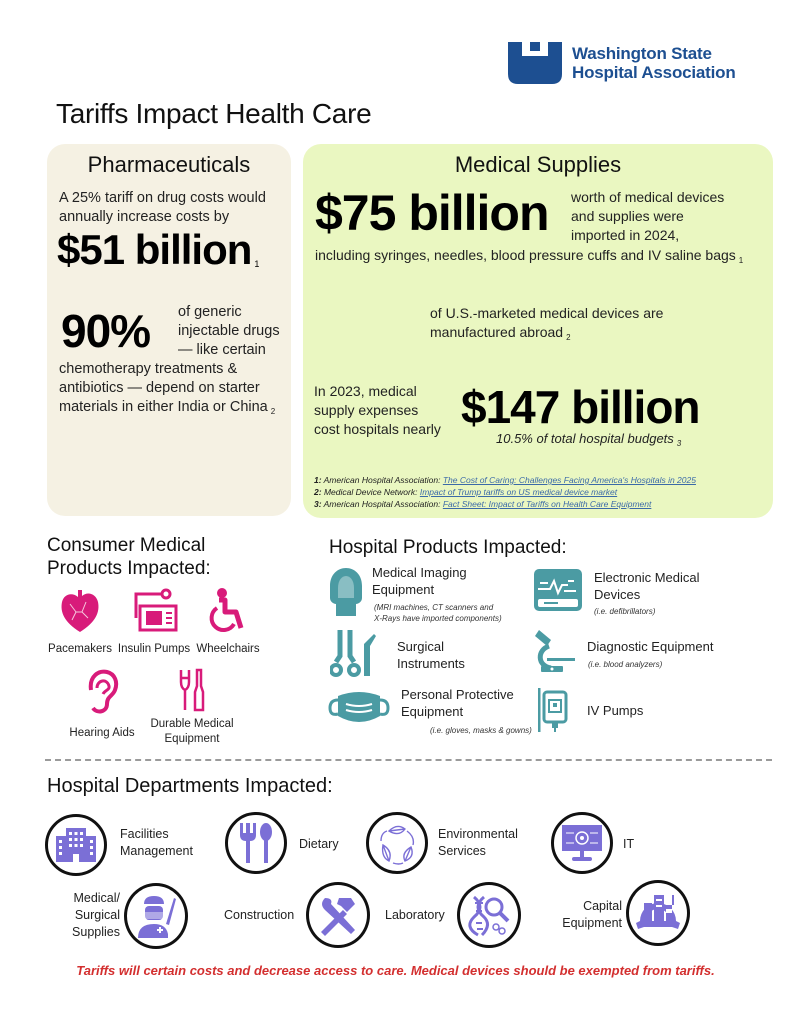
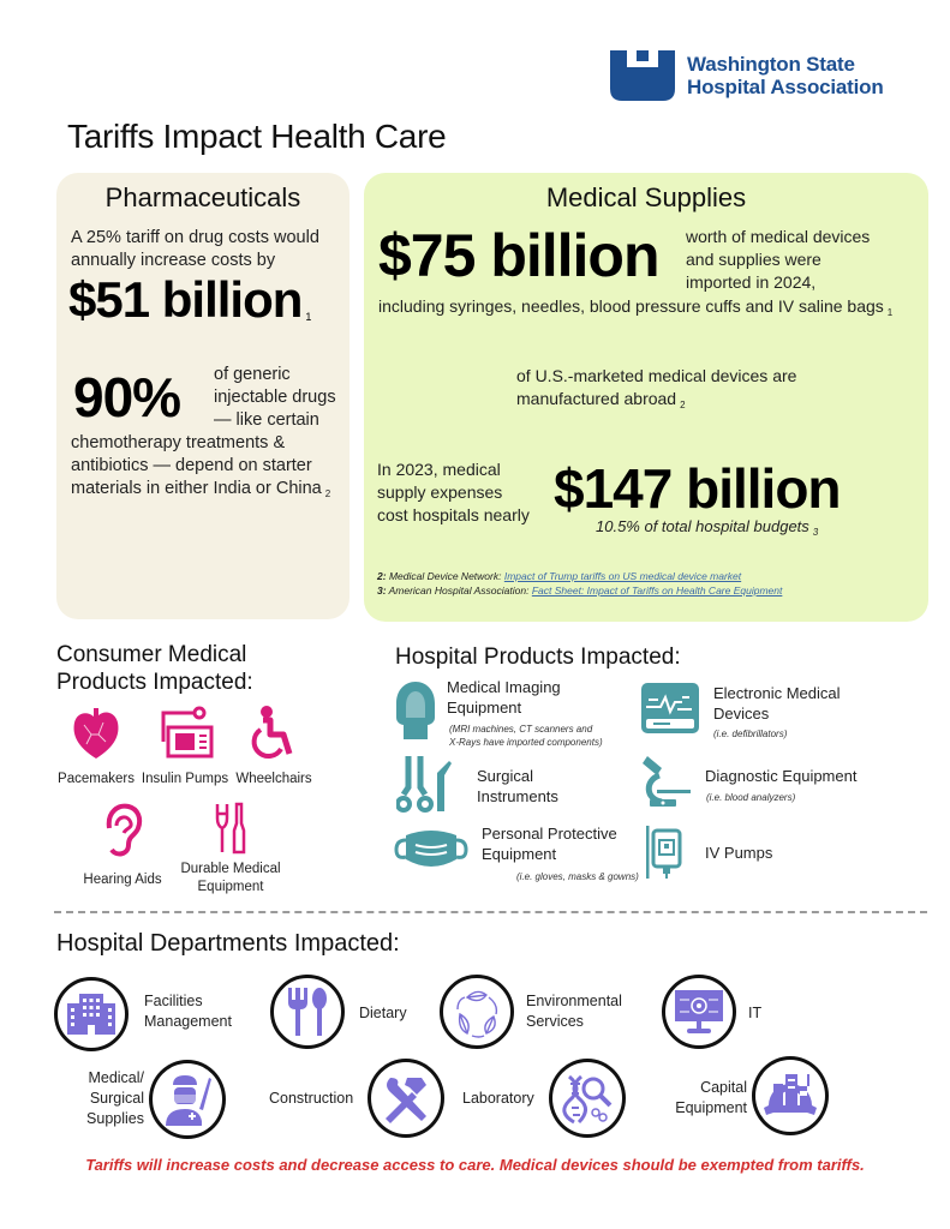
  Washington State
  Hospital Association
  Tariffs Impact Health Care
  Pharmaceuticals
  A 25% tariff on drug costs would
  annually increase costs by
  $51 billion 1
  90%
  of generic
  injectable drugs
  — like certain
  chemotherapy treatments &
  antibiotics — depend on starter
  materials in either India or China 2
  Medical Supplies
  $75 billion
  worth of medical devices
  and supplies were
  imported in 2024,
  including syringes, needles, blood pressure cuffs and IV saline bags 1
  of U.S.-marketed medical devices are
  manufactured abroad 2
  In 2023, medical
  supply expenses
  cost hospitals nearly
  $147 billion
  10.5% of total hospital budgets 3
- 1: American Hospital Association: The Cost of Caring: Challenges Facing America's Hospitals in 2025
  2: Medical Device Network: Impact of Trump tariffs on US medical device market
  3: American Hospital Association: Fact Sheet: Impact of Tariffs on Health Care Equipment
  Consumer Medical
  Products Impacted:
  Pacemakers
  Insulin Pumps
  Wheelchairs
  Hearing Aids
  Durable Medical
  Equipment
  Hospital Products Impacted:
  Medical Imaging
  Equipment
  (MRI machines, CT scanners and
  X-Rays have imported components)
  Surgical
  Instruments
  Personal Protective
  Equipment
  (i.e. gloves, masks & gowns)
  Electronic Medical
  Devices
  (i.e. defibrillators)
  Diagnostic Equipment
  (i.e. blood analyzers)
  IV Pumps
  Hospital Departments Impacted:
  Facilities
  Management
  Dietary
  Environmental
  Services
  IT
  Medical/
  Surgical
  Supplies
  Construction
  Laboratory
  Capital
  Equipment
- Tariffs will certain costs and decrease access to care. Medical devices should be exempted from tariffs.
+ Tariffs will increase costs and decrease access to care. Medical devices should be exempted from tariffs.
